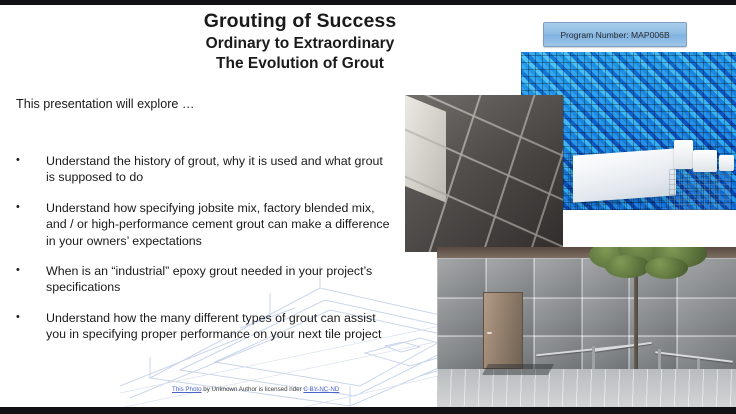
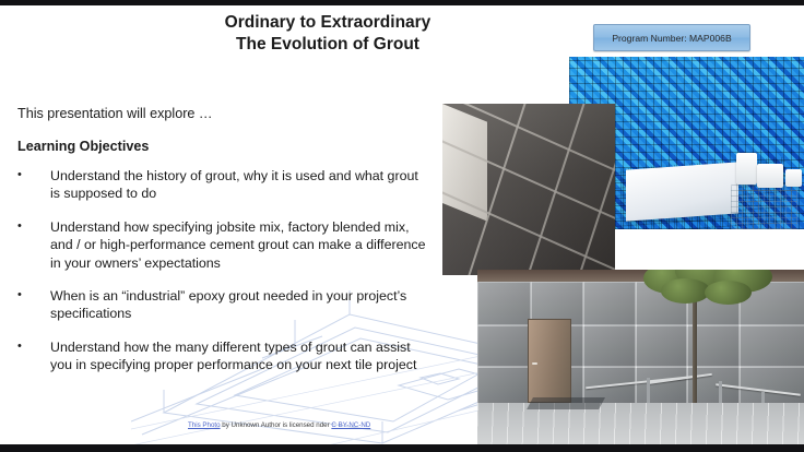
- Grouting of Success
  Ordinary to Extraordinary
  The Evolution of Grout
  Program Number: MAP006B
  This presentation will explore …
+ Learning Objectives
  •
  Understand the history of grout, why it is used and what grout is supposed to do
  •
  Understand how specifying jobsite mix, factory blended mix, and / or high-performance cement grout can make a difference in your owners’ expectations
  •
  When is an “industrial” epoxy grout needed in your project’s specifications
  •
  Understand how the many different types of grout can assist you in specifying proper performance on your next tile project
